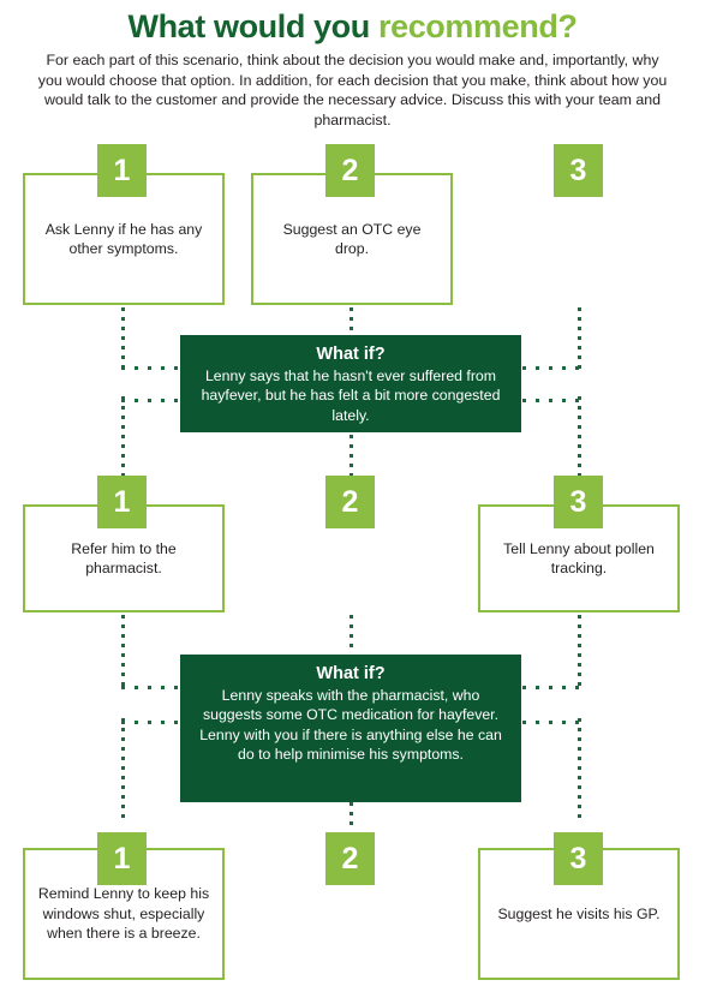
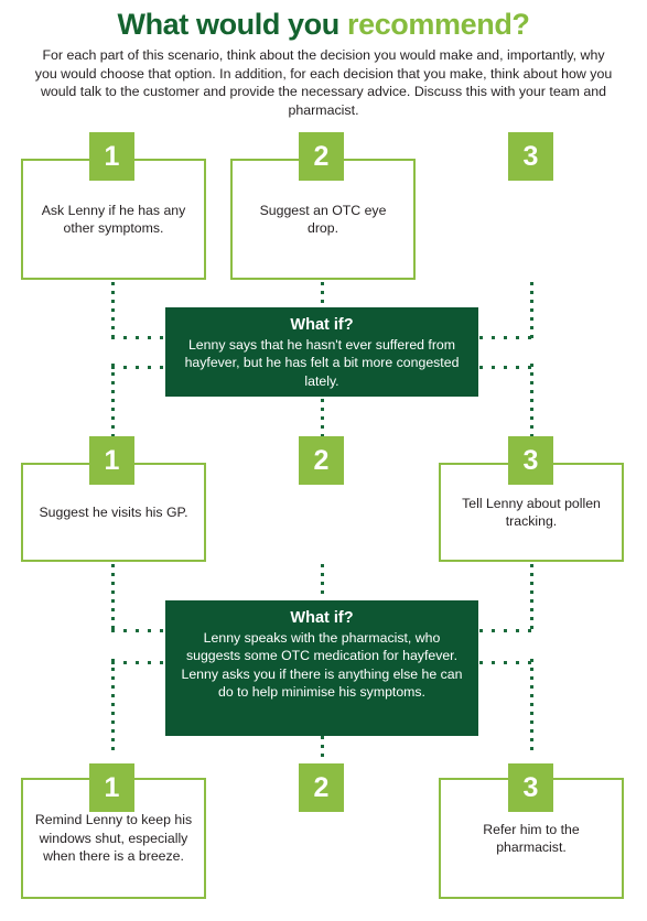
  What would you recommend?
  For each part of this scenario, think about the decision you would make and, importantly, why you would choose that option. In addition, for each decision that you make, think about how you would talk to the customer and provide the necessary advice. Discuss this with your team and pharmacist.
  Ask Lenny if he has any other symptoms.
  1
  Suggest an OTC eye drop.
  2
  3
  What if?
  Lenny says that he hasn't ever suffered from hayfever, but he has felt a bit more congested lately.
- Refer him to the pharmacist.
+ Suggest he visits his GP.
  1
  2
  Tell Lenny about pollen tracking.
  3
  What if?
- Lenny speaks with the pharmacist, who suggests some OTC medication for hayfever. Lenny with you if there is anything else he can do to help minimise his symptoms.
+ Lenny speaks with the pharmacist, who suggests some OTC medication for hayfever. Lenny asks you if there is anything else he can do to help minimise his symptoms.
  Remind Lenny to keep his windows shut, especially when there is a breeze.
  1
  2
- Suggest he visits his GP.
+ Refer him to the pharmacist.
  3
